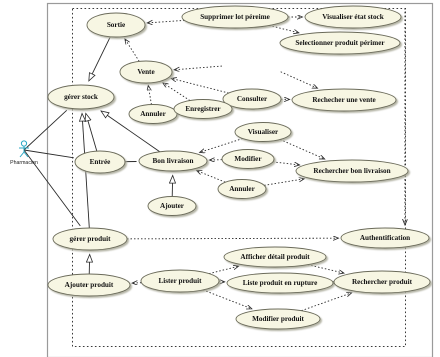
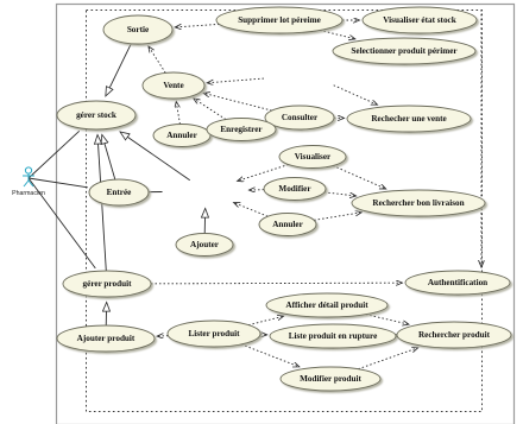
  Sortie
  Supprimer lot péreime
  Visualiser état stock
  Selectionner produit périmer
  Vente
  Consulter
  Rechecher une vente
  Annuler
  Enregistrer
  gérer stock
  Visualiser
  Entrée
- Bon livraison
  Modifier
  Rechercher bon livraison
  Annuler
  Ajouter
  gérer produit
  Authentification
  Afficher détail produit
  Lister produit
  Liste produit en rupture
  Rechercher produit
  Ajouter produit
  Modifier produit
